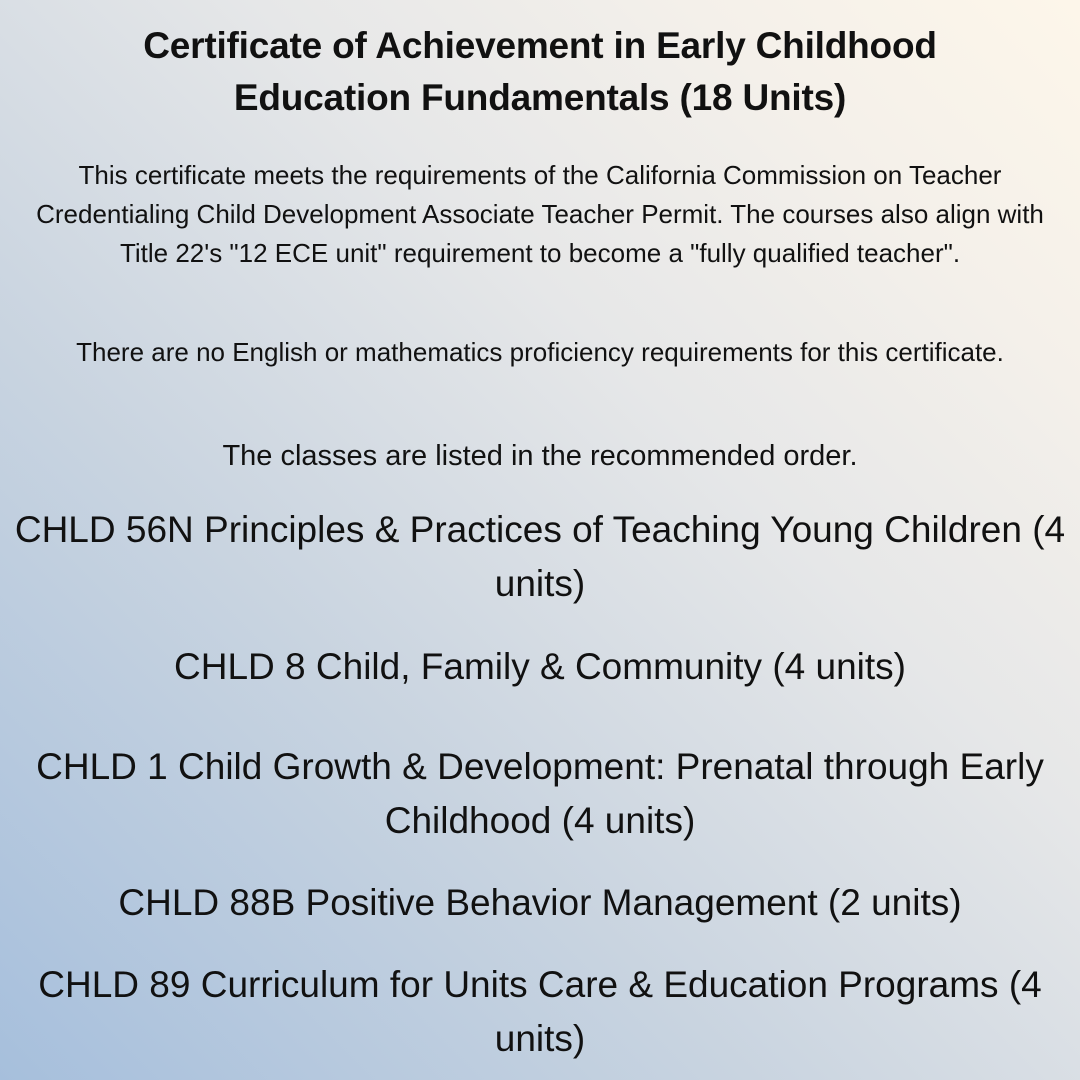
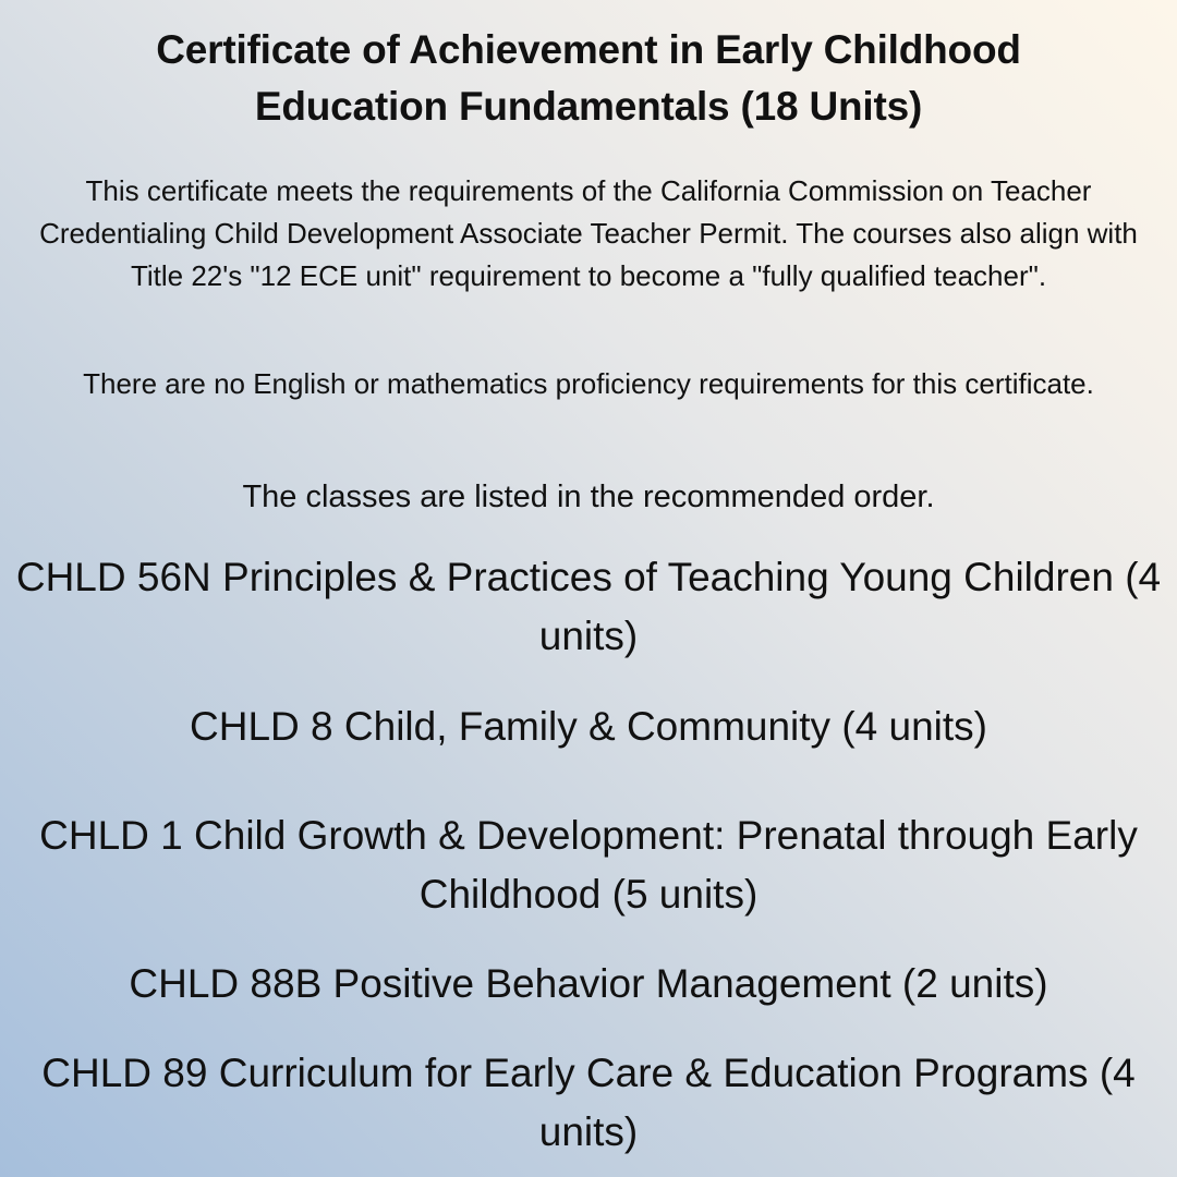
  Certificate of Achievement in Early Childhood
  Education Fundamentals (18 Units)
  This certificate meets the requirements of the California Commission on Teacher Credentialing Child Development Associate Teacher Permit. The courses also align with Title 22's "12 ECE unit" requirement to become a "fully qualified teacher".
  There are no English or mathematics proficiency requirements for this certificate.
  The classes are listed in the recommended order.
  CHLD 56N Principles & Practices of Teaching Young Children (4 units)
  CHLD 8 Child, Family & Community (4 units)
- CHLD 1 Child Growth & Development: Prenatal through Early Childhood (4 units)
+ CHLD 1 Child Growth & Development: Prenatal through Early Childhood (5 units)
  CHLD 88B Positive Behavior Management (2 units)
- CHLD 89 Curriculum for Units Care & Education Programs (4 units)
+ CHLD 89 Curriculum for Early Care & Education Programs (4 units)
